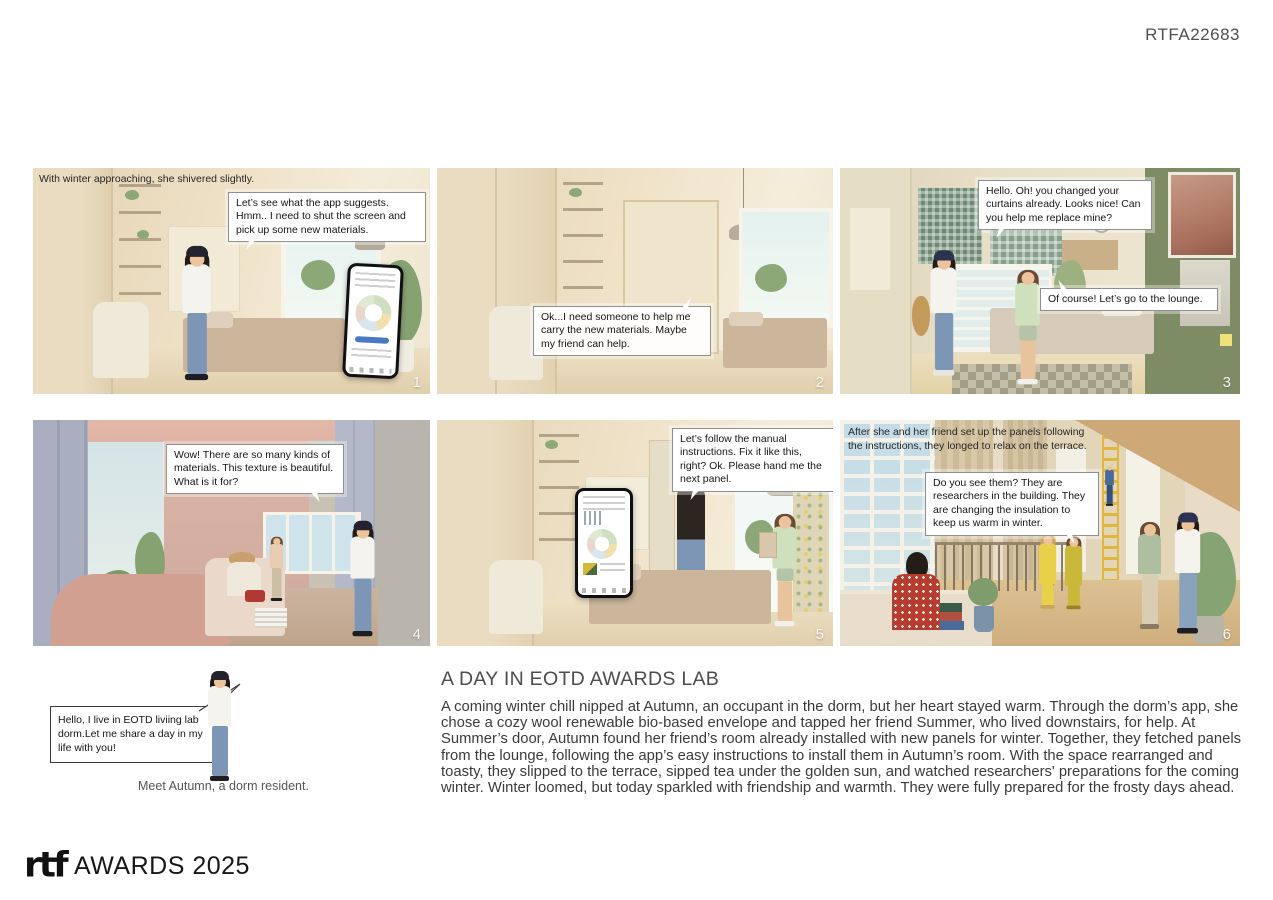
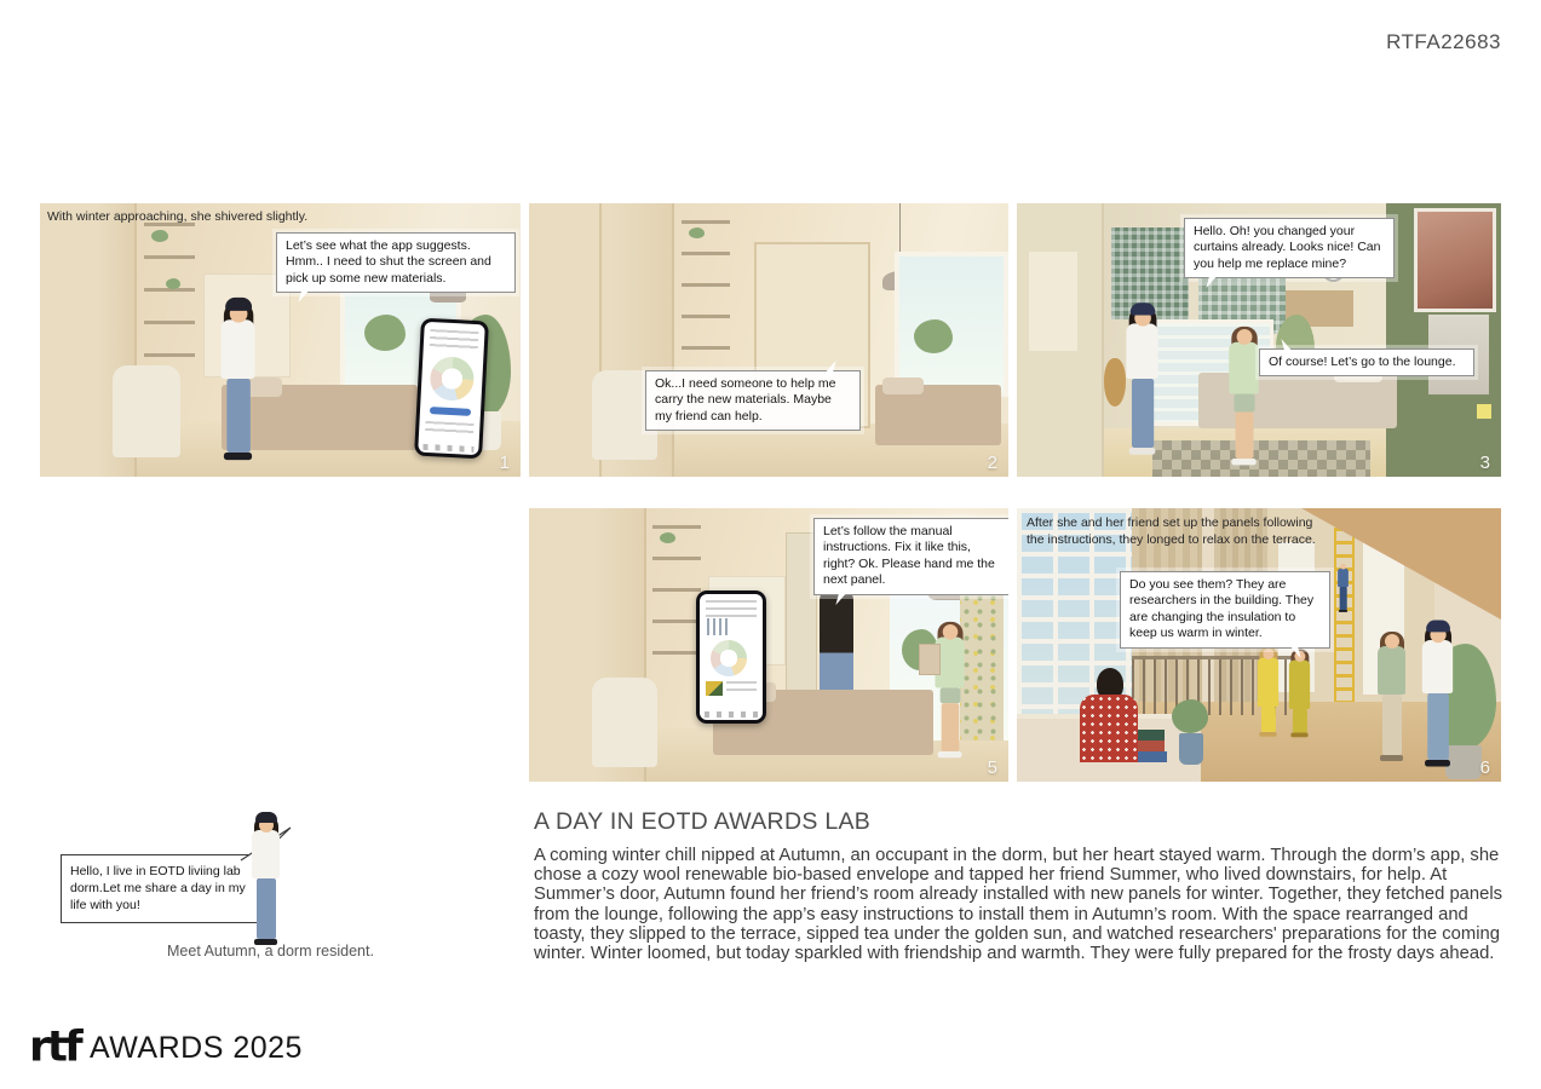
  RTFA22683
  With winter approaching, she shivered slightly.
  Let’s see what the app suggests. Hmm.. I need to shut the screen and pick up some new materials.
  1
  Ok...I need someone to help me carry the new materials. Maybe my friend can help.
  2
  Hello. Oh! you changed your curtains already. Looks nice! Can you help me replace mine?
  Of course! Let’s go to the lounge.
  3
- Wow! There are so many kinds of materials. This texture is beautiful. What is it for?
- 4
  Let’s follow the manual instructions. Fix it like this, right? Ok. Please hand me the next panel.
  5
  After she and her friend set up the panels following the instructions, they longed to relax on the terrace.
  Do you see them? They are researchers in the building. They are changing the insulation to keep us warm in winter.
  6
  Hello, I live in EOTD liviing lab dorm.Let me share a day in my life with you!
  Meet Autumn, a dorm resident.
  A DAY IN EOTD AWARDS LAB
  A coming winter chill nipped at Autumn, an occupant in the dorm, but her heart stayed warm. Through the dorm’s app, she chose a cozy wool renewable bio-based envelope and tapped her friend Summer, who lived downstairs, for help. At Summer’s door, Autumn found her friend’s room already installed with new panels for winter. Together, they fetched panels from the lounge, following the app’s easy instructions to install them in Autumn’s room. With the space rearranged and toasty, they slipped to the terrace, sipped tea under the golden sun, and watched researchers' preparations for the coming winter. Winter loomed, but today sparkled with friendship and warmth. They were fully prepared for the frosty days ahead.
  rtf
  AWARDS 2025
